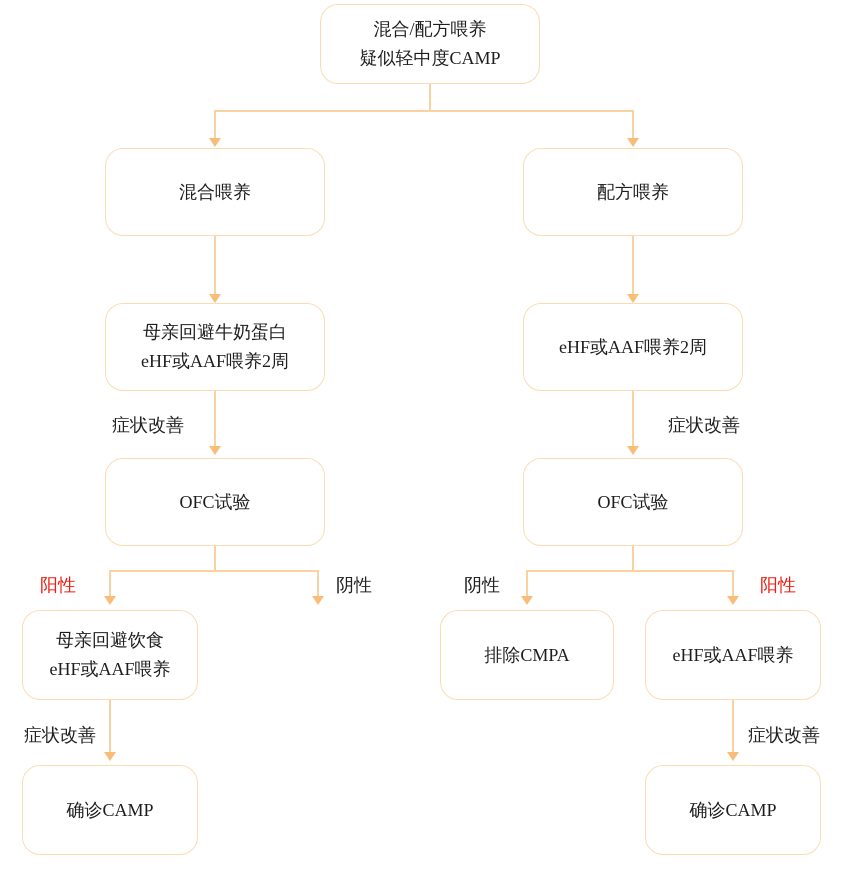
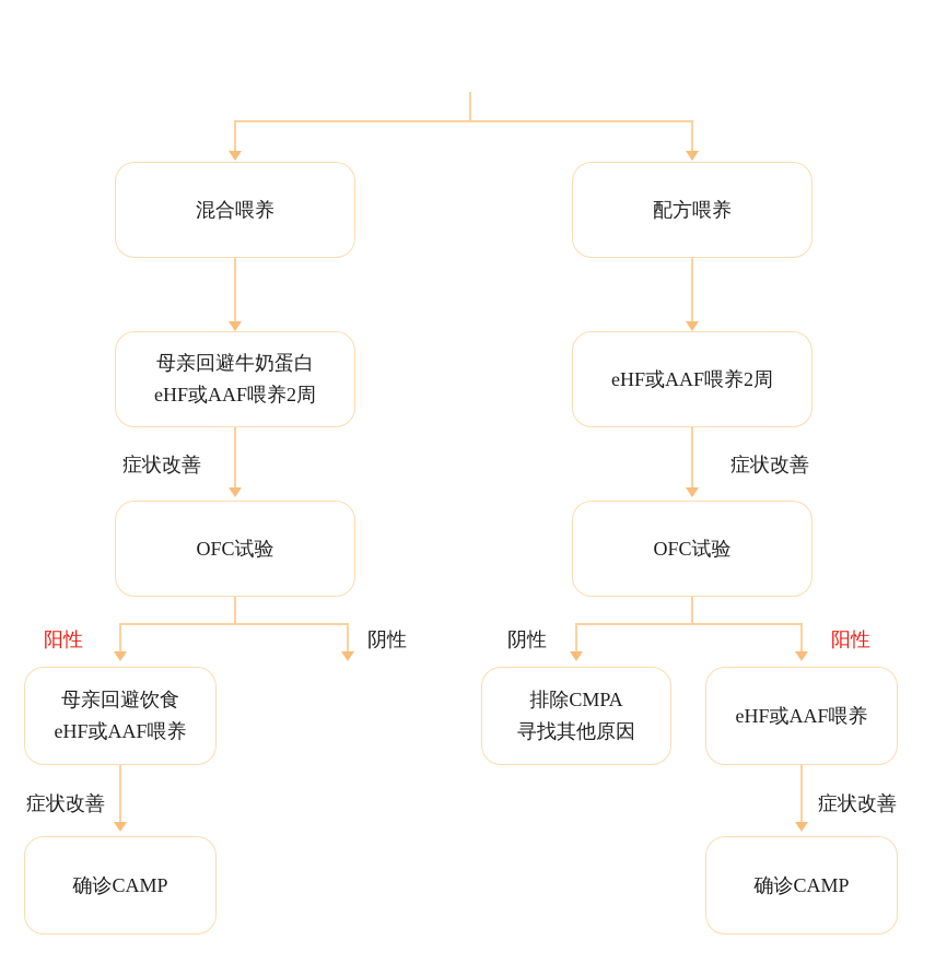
- 混合/配方喂养
- 疑似轻中度CAMP
  混合喂养
  配方喂养
  母亲回避牛奶蛋白
  eHF或AAF喂养2周
  eHF或AAF喂养2周
  症状改善
  症状改善
  OFC试验
  OFC试验
  阳性
  阴性
  阴性
  阳性
  母亲回避饮食
  eHF或AAF喂养
  排除CMPA
+ 寻找其他原因
  eHF或AAF喂养
  症状改善
  症状改善
  确诊CAMP
  确诊CAMP
